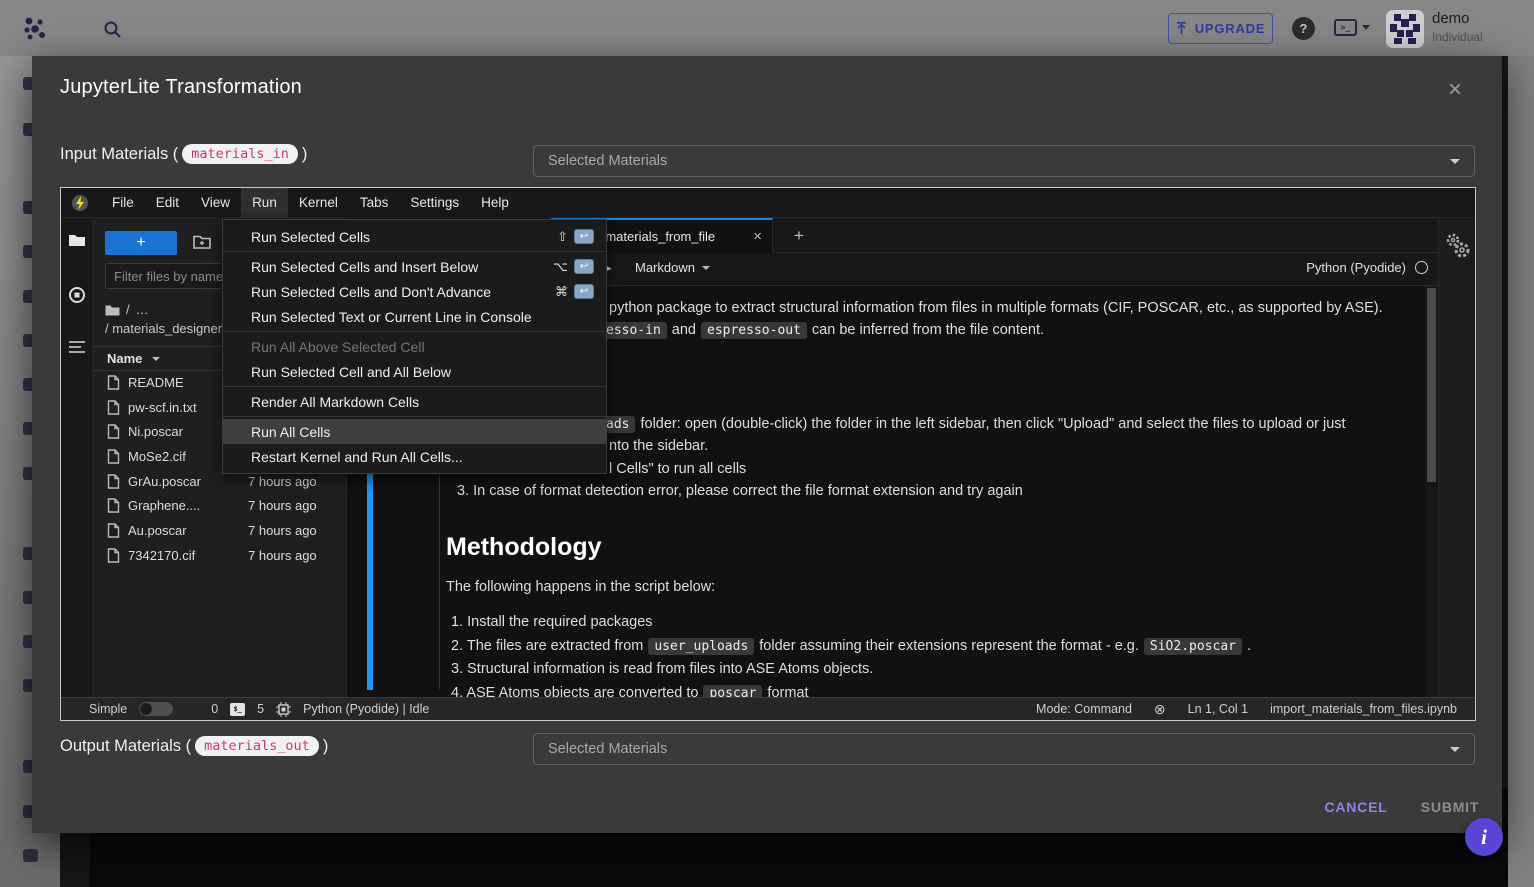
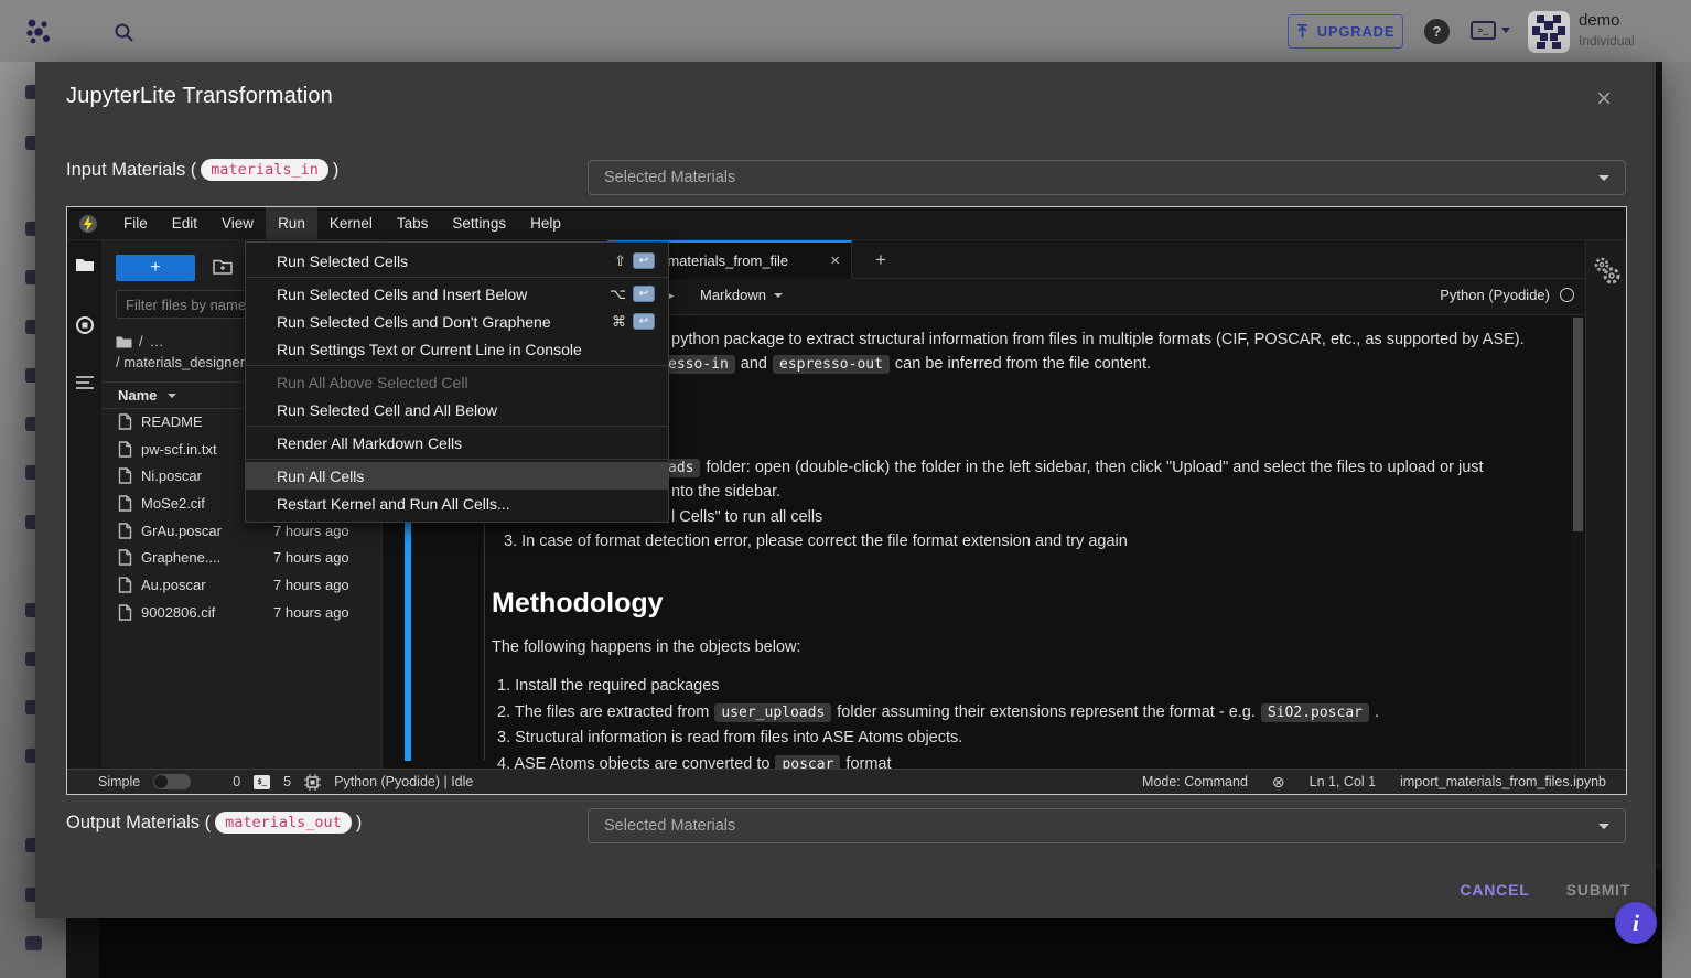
  UPGRADE
  ?
  >_
  demo
  Individual
  JupyterLite Transformation
  ×
  Input Materials (
  materials_in
  )
  Selected Materials
  File
  Edit
  View
  Run
  Kernel
  Tabs
  Settings
  Help
  +
  Filter files by name
  /
  …
  / materials_designer
  Name
  README
  pw-scf.in.txt
  Ni.poscar
  MoSe2.cif
  GrAu.poscar
  7 hours ago
  Graphene....
  7 hours ago
  Au.poscar
  7 hours ago
- 7342170.cif
+ 9002806.cif
  7 hours ago
  materials_from_file
  ×
  +
  ▸
  Markdown
  Python (Pyodide)
  python package to extract structural information from files in multiple formats (CIF, POSCAR, etc., as supported by ASE).
  esso-in and espresso-out can be inferred from the file content.
  ads folder: open (double-click) the folder in the left sidebar, then click "Upload" and select the files to upload or just
  nto the sidebar.
  l Cells" to run all cells
  3. In case of format detection error, please correct the file format extension and try again
  Methodology
- The following happens in the script below:
+ The following happens in the objects below:
  1. Install the required packages
  2. The files are extracted from user_uploads folder assuming their extensions represent the format - e.g. SiO2.poscar .
  3. Structural information is read from files into ASE Atoms objects.
  4. ASE Atoms objects are converted to poscar format
  Simple
  0
  $_
  5
  Python (Pyodide) | Idle
  Mode: Command
  ⊗
  Ln 1, Col 1
  import_materials_from_files.ipynb
  Run Selected Cells
  ⇧
  ↩
  Run Selected Cells and Insert Below
  ⌥
  ↩
- Run Selected Cells and Don't Advance
+ Run Selected Cells and Don't Graphene
  ⌘
  ↩
- Run Selected Text or Current Line in Console
+ Run Settings Text or Current Line in Console
  Run All Above Selected Cell
  Run Selected Cell and All Below
  Render All Markdown Cells
  Run All Cells
  Restart Kernel and Run All Cells...
  Output Materials (
  materials_out
  )
  Selected Materials
  CANCEL
  SUBMIT
  i
